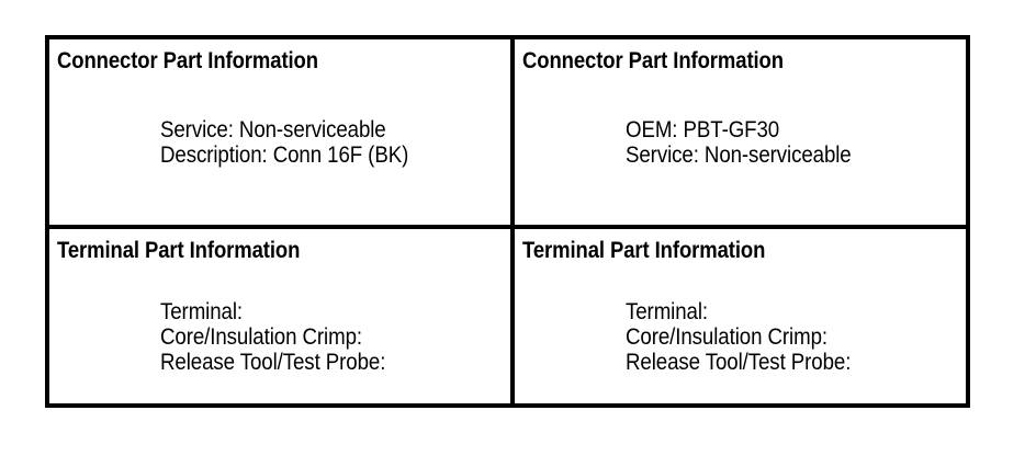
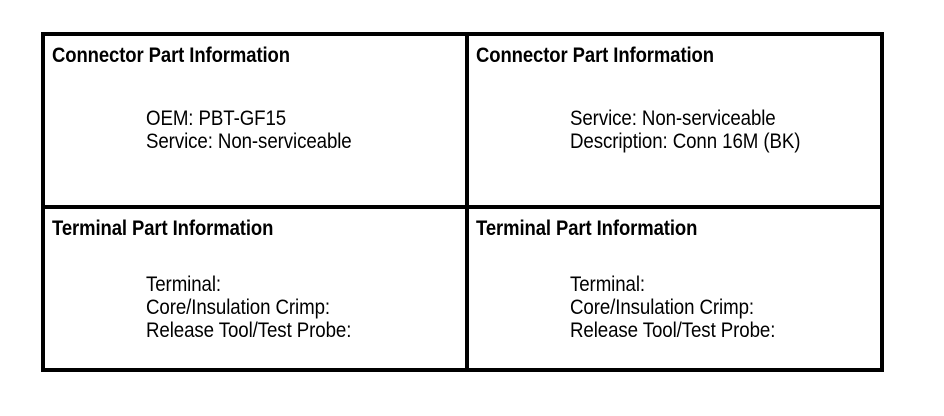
  Connector Part Information
+ OEM: PBT-GF15
  Service: Non-serviceable
- Description: Conn 16F (BK)
  Connector Part Information
- OEM: PBT-GF30
  Service: Non-serviceable
+ Description: Conn 16M (BK)
  Terminal Part Information
  Terminal:
  Core/Insulation Crimp:
  Release Tool/Test Probe:
  Terminal Part Information
  Terminal:
  Core/Insulation Crimp:
  Release Tool/Test Probe:
